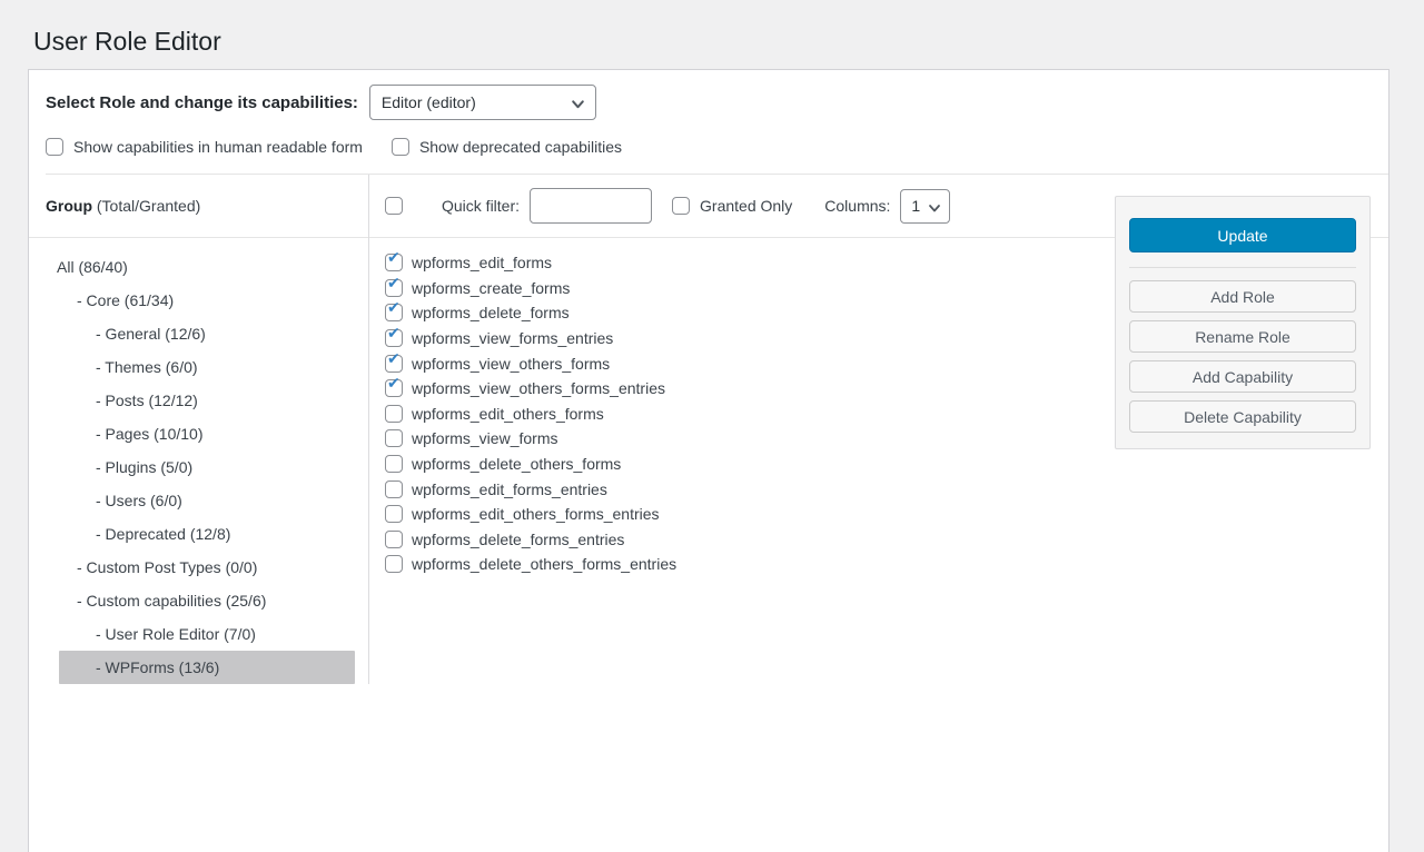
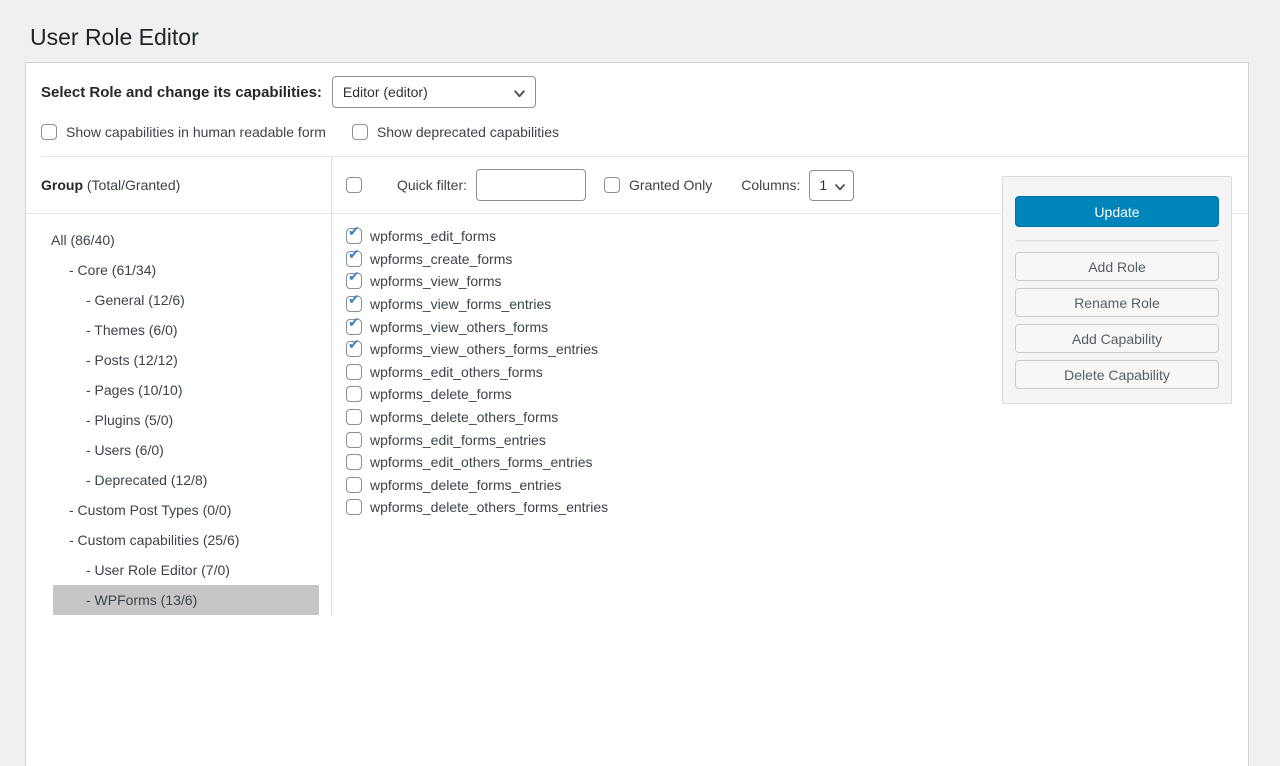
  User Role Editor
  Select Role and change its capabilities:
  Editor (editor)
  Show capabilities in human readable form
  Show deprecated capabilities
  Group (Total/Granted)
  All (86/40)
  - Core (61/34)
  - General (12/6)
  - Themes (6/0)
  - Posts (12/12)
  - Pages (10/10)
  - Plugins (5/0)
  - Users (6/0)
  - Deprecated (12/8)
  - Custom Post Types (0/0)
  - Custom capabilities (25/6)
  - User Role Editor (7/0)
  - WPForms (13/6)
  Quick filter:
  Granted Only
  Columns:
  1
  ✔
  wpforms_edit_forms
  ✔
  wpforms_create_forms
  ✔
- wpforms_delete_forms
+ wpforms_view_forms
  ✔
  wpforms_view_forms_entries
  ✔
  wpforms_view_others_forms
  ✔
  wpforms_view_others_forms_entries
  wpforms_edit_others_forms
- wpforms_view_forms
+ wpforms_delete_forms
  wpforms_delete_others_forms
  wpforms_edit_forms_entries
  wpforms_edit_others_forms_entries
  wpforms_delete_forms_entries
  wpforms_delete_others_forms_entries
  Update
  Add Role
  Rename Role
  Add Capability
  Delete Capability
